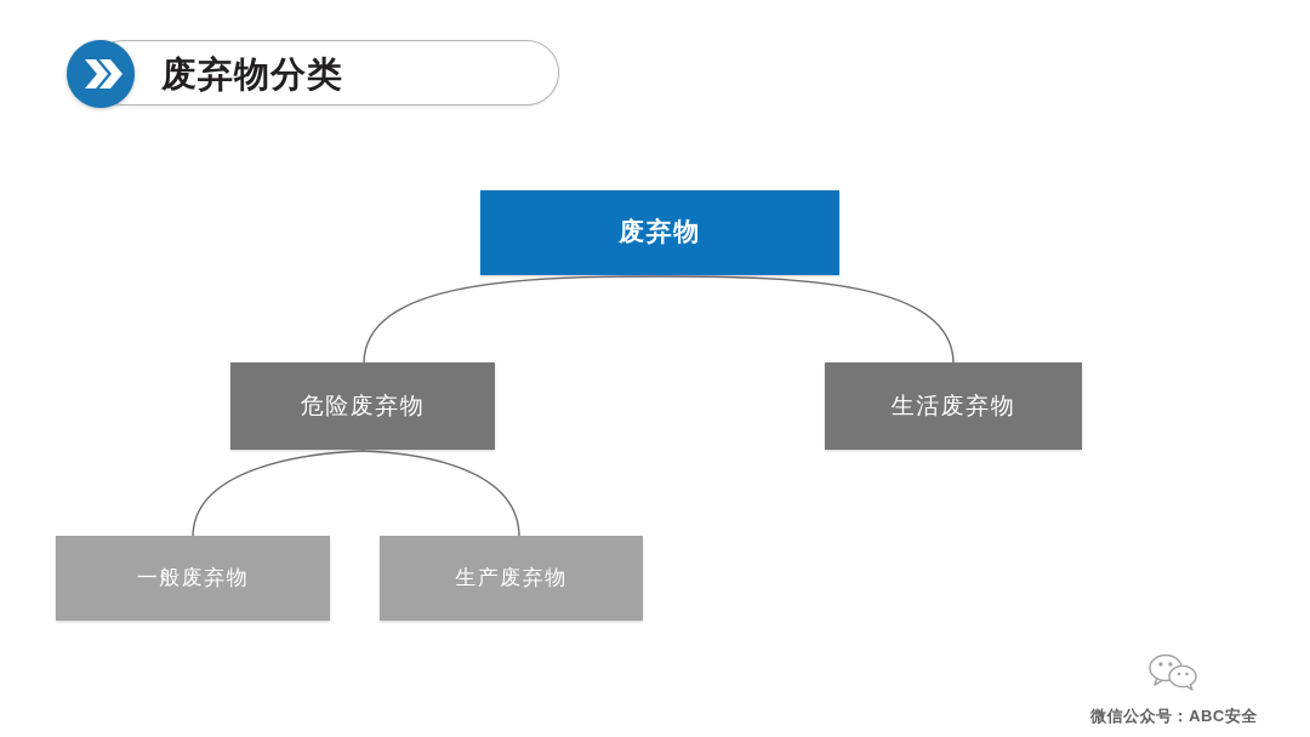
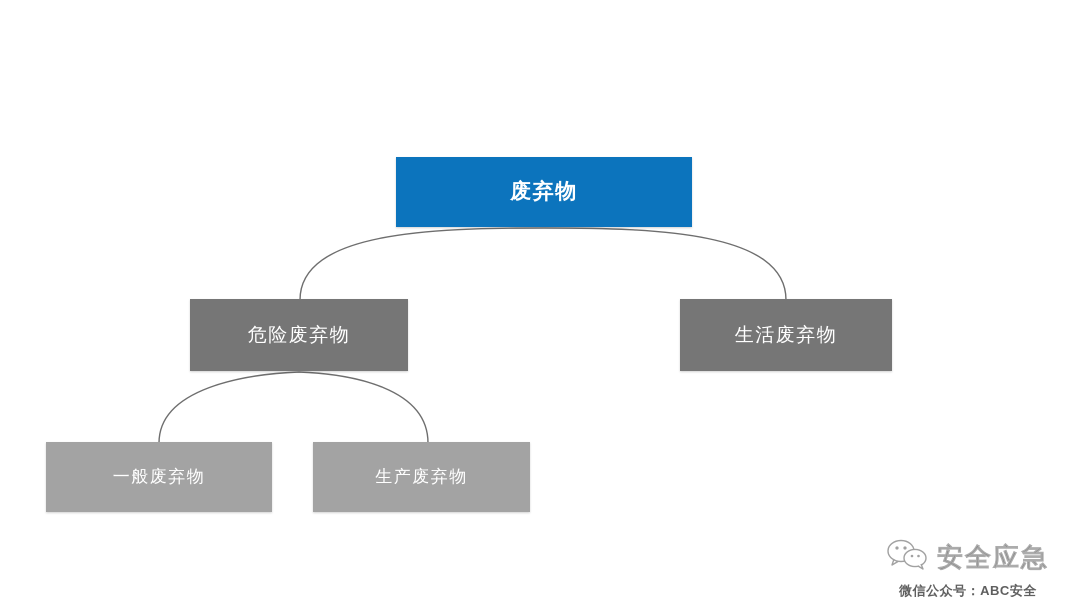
- 废弃物分类
  废弃物
  危险废弃物
  生活废弃物
  一般废弃物
  生产废弃物
+ 安全应急
  微信公众号：ABC安全
